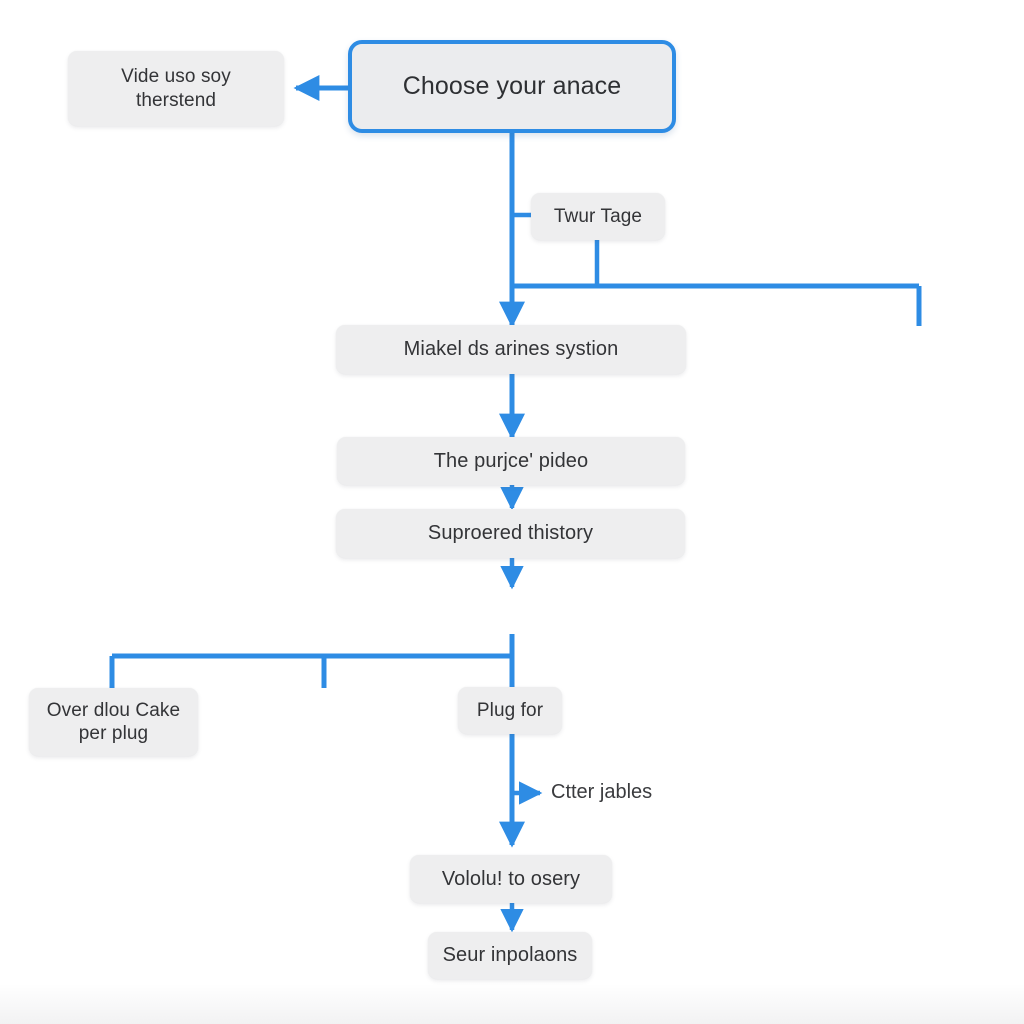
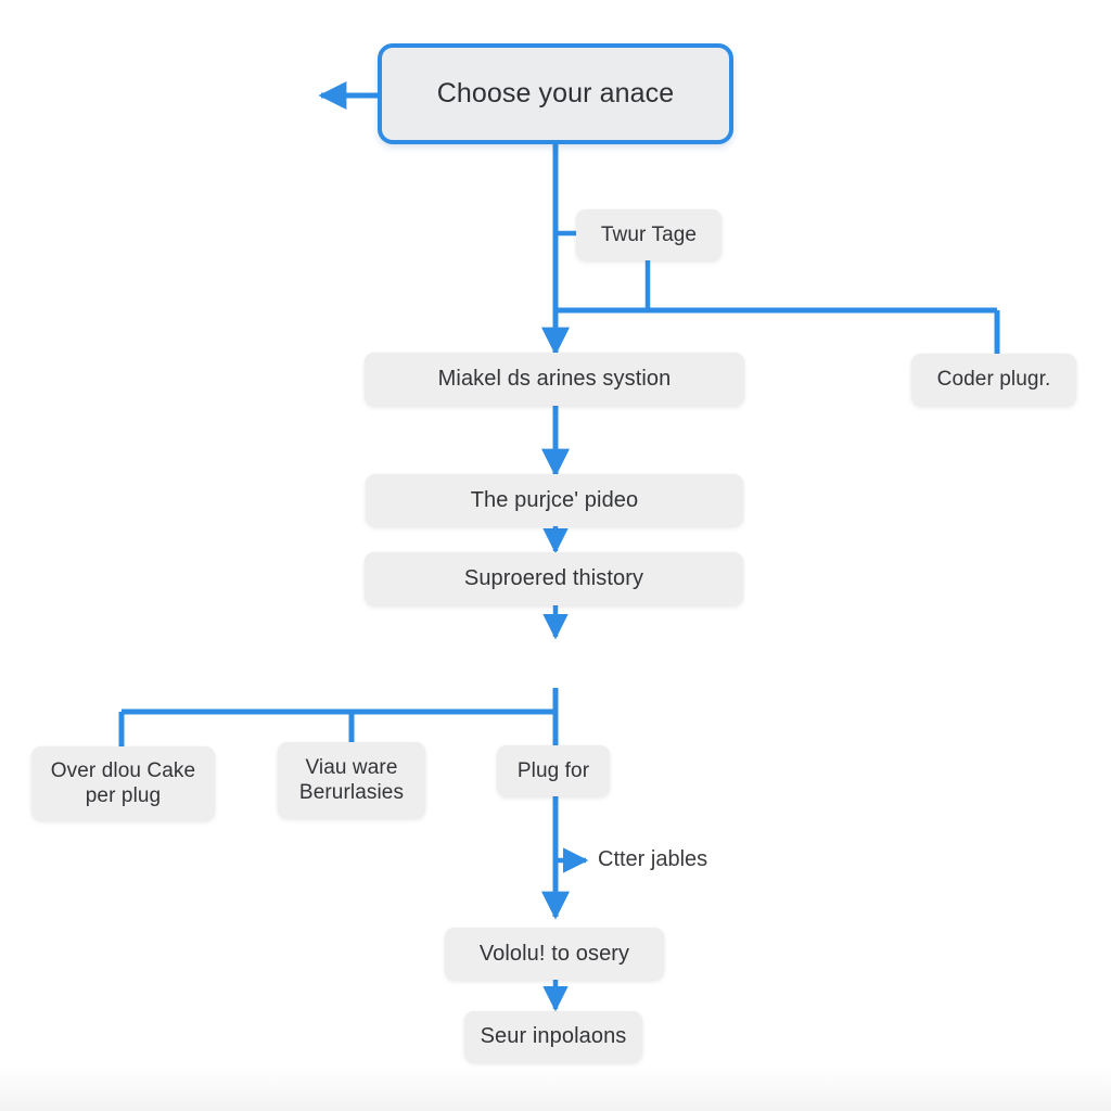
- Vide uso soy
- therstend
  Choose your anace
  Twur Tage
  Miakel ds arines systion
+ Coder plugr.
  The purjce' pideo
  Suproered thistory
  Over dlou Cake
  per plug
+ Viau ware
+ Berurlasies
  Plug for
  Ctter jables
  Vololu! to osery
  Seur inpolaons
